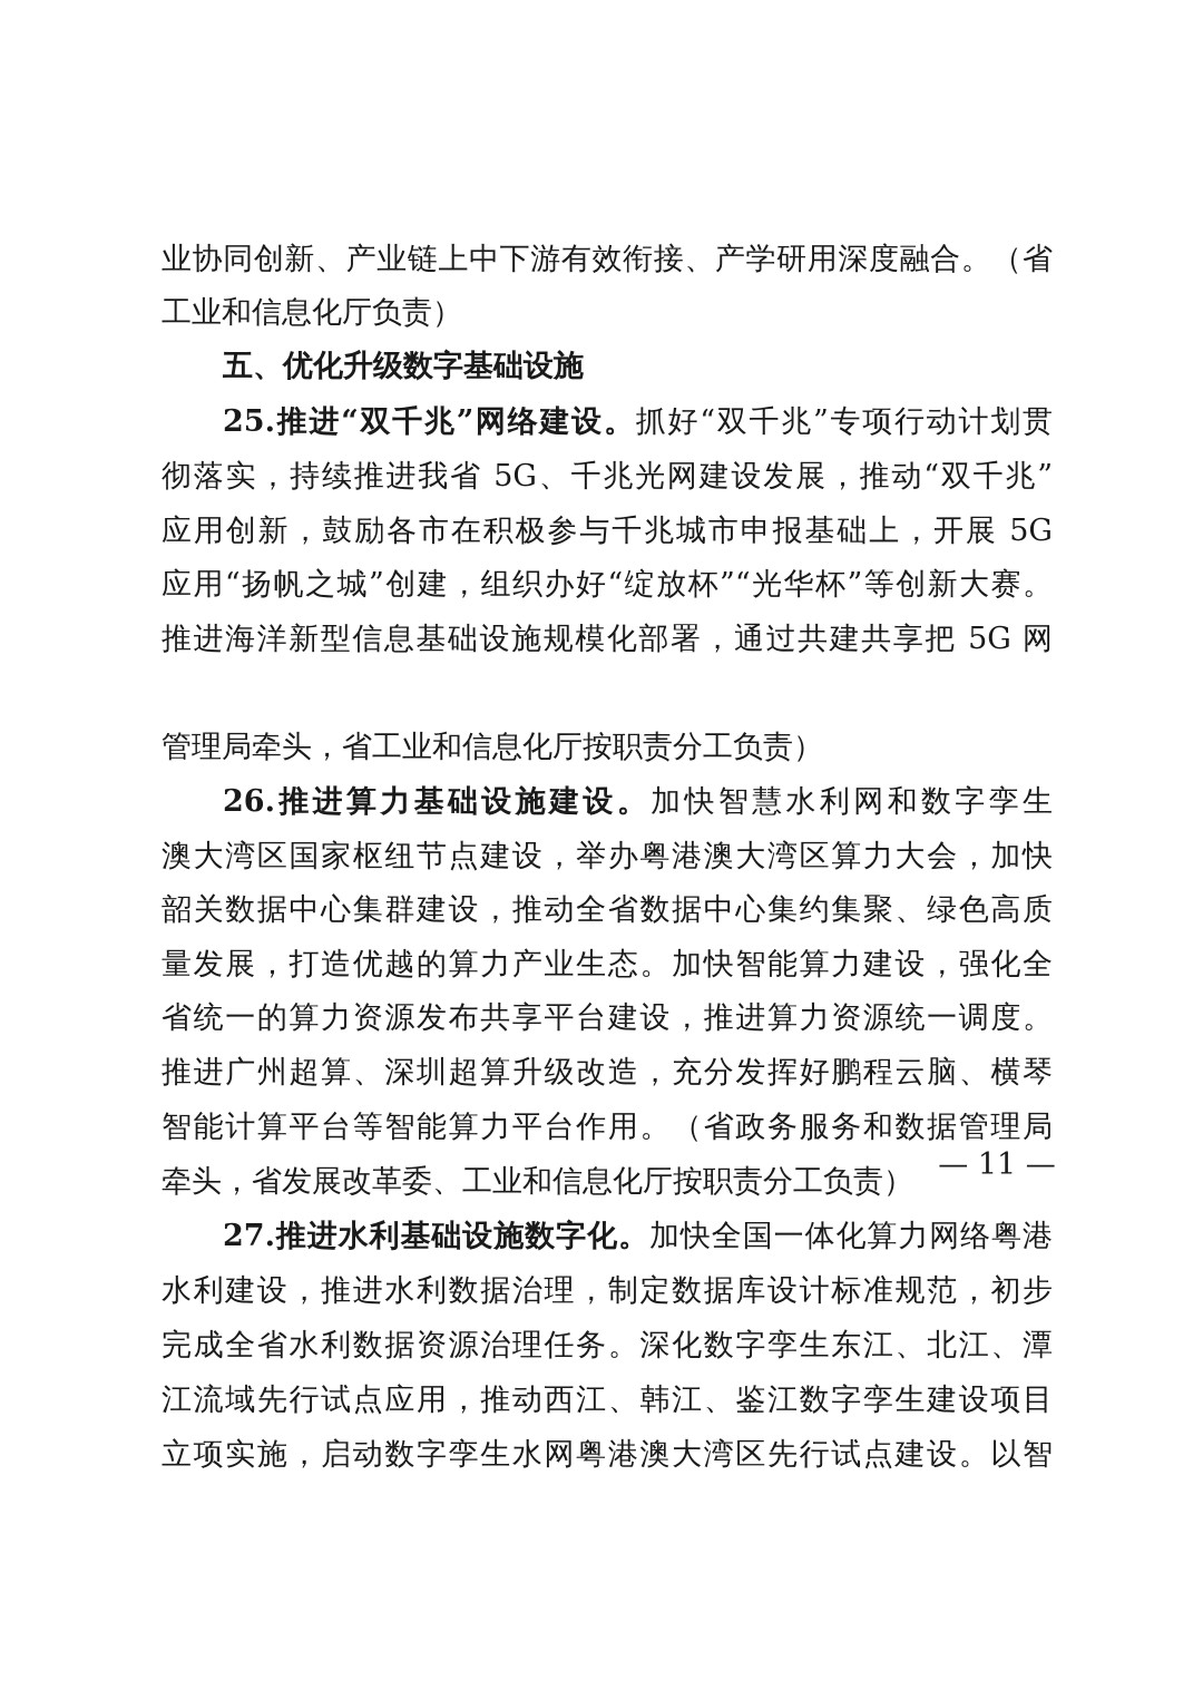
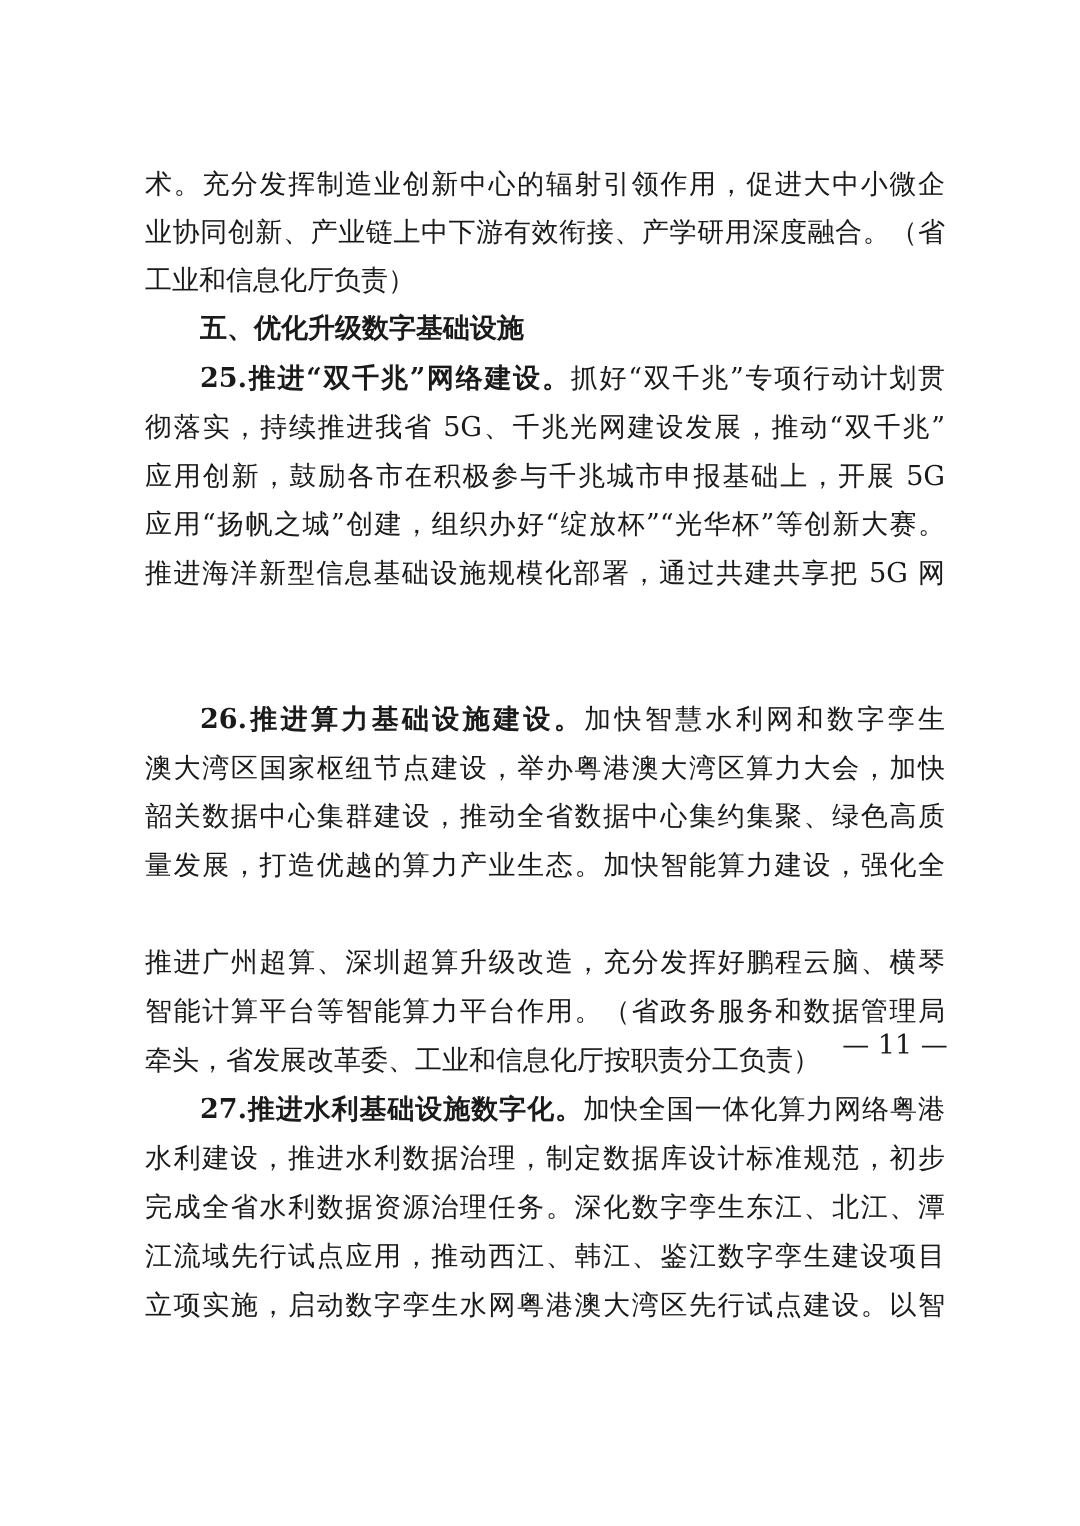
+ 术。充分发挥制造业创新中心的辐射引领作用，促进大中小微企
  业协同创新、产业链上中下游有效衔接、产学研用深度融合。（省
  工业和信息化厅负责）
  五、优化升级数字基础设施
  25.推进“双千兆”网络建设。抓好“双千兆”专项行动计划贯
  彻落实，持续推进我省 5G、千兆光网建设发展，推动“双千兆”
  应用创新，鼓励各市在积极参与千兆城市申报基础上，开展 5G
  应用“扬帆之城”创建，组织办好“绽放杯”“光华杯”等创新大赛。
  推进海洋新型信息基础设施规模化部署，通过共建共享把 5G 网
- 管理局牵头，省工业和信息化厅按职责分工负责）
  26.推进算力基础设施建设。加快智慧水利网和数字孪生
  澳大湾区国家枢纽节点建设，举办粤港澳大湾区算力大会，加快
  韶关数据中心集群建设，推动全省数据中心集约集聚、绿色高质
  量发展，打造优越的算力产业生态。加快智能算力建设，强化全
- 省统一的算力资源发布共享平台建设，推进算力资源统一调度。
  推进广州超算、深圳超算升级改造，充分发挥好鹏程云脑、横琴
  智能计算平台等智能算力平台作用。（省政务服务和数据管理局
  牵头，省发展改革委、工业和信息化厅按职责分工负责）
  27.推进水利基础设施数字化。加快全国一体化算力网络粤港
  水利建设，推进水利数据治理，制定数据库设计标准规范，初步
  完成全省水利数据资源治理任务。深化数字孪生东江、北江、潭
  江流域先行试点应用，推动西江、韩江、鉴江数字孪生建设项目
  立项实施，启动数字孪生水网粤港澳大湾区先行试点建设。以智
  — 11 —
